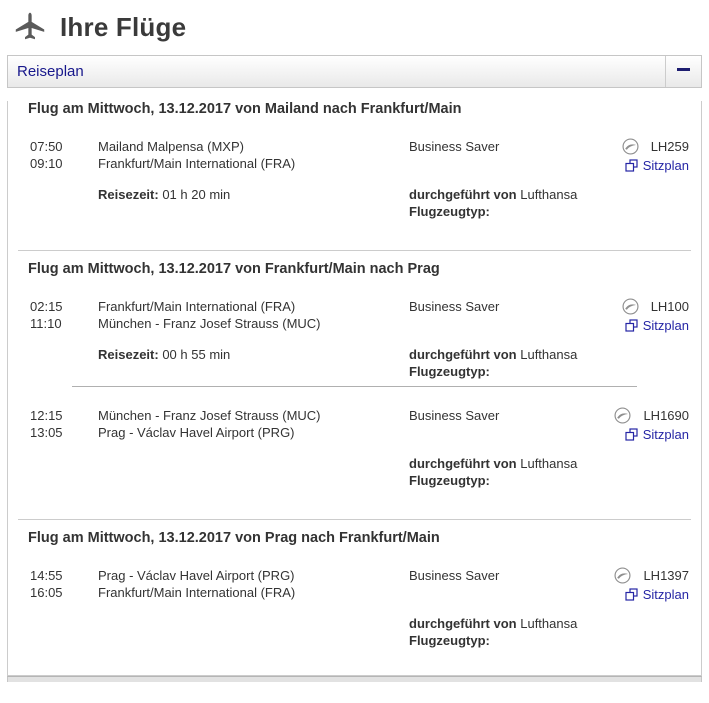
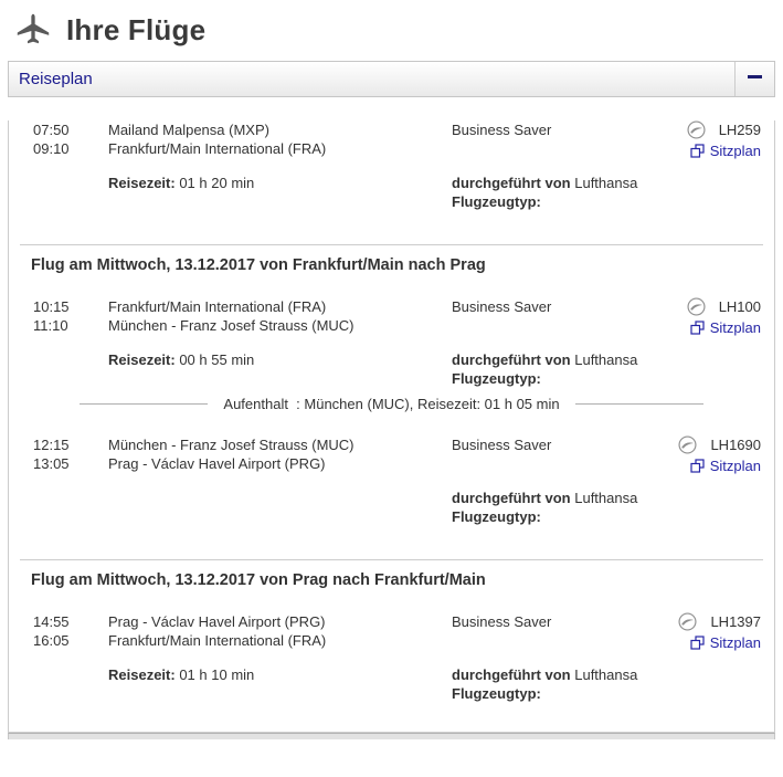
  Ihre Flüge
  Reiseplan
- Flug am Mittwoch, 13.12.2017 von Mailand nach Frankfurt/Main
  07:50
  09:10
  Mailand Malpensa (MXP)
  Frankfurt/Main International (FRA)
  Reisezeit: 01 h 20 min
  Business Saver
  durchgeführt von Lufthansa
  Flugzeugtyp:
  LH259
  Sitzplan
  Flug am Mittwoch, 13.12.2017 von Frankfurt/Main nach Prag
- 02:15
+ 10:15
  11:10
  Frankfurt/Main International (FRA)
  München - Franz Josef Strauss (MUC)
  Reisezeit: 00 h 55 min
  Business Saver
  durchgeführt von Lufthansa
  Flugzeugtyp:
  LH100
  Sitzplan
+ Aufenthalt : München (MUC), Reisezeit: 01 h 05 min
  12:15
  13:05
  München - Franz Josef Strauss (MUC)
  Prag - Václav Havel Airport (PRG)
  Business Saver
  durchgeführt von Lufthansa
  Flugzeugtyp:
  LH1690
  Sitzplan
  Flug am Mittwoch, 13.12.2017 von Prag nach Frankfurt/Main
  14:55
  16:05
  Prag - Václav Havel Airport (PRG)
  Frankfurt/Main International (FRA)
+ Reisezeit: 01 h 10 min
  Business Saver
  durchgeführt von Lufthansa
  Flugzeugtyp:
  LH1397
  Sitzplan
